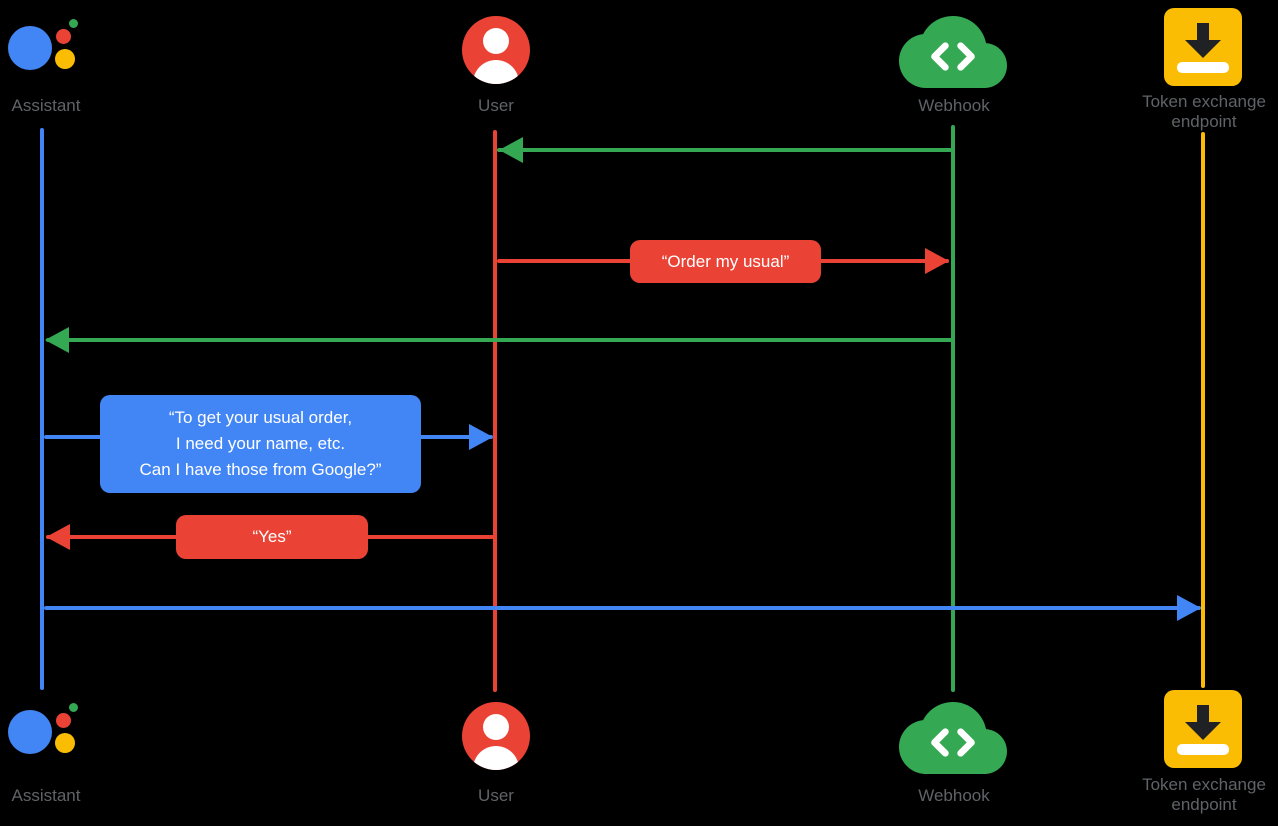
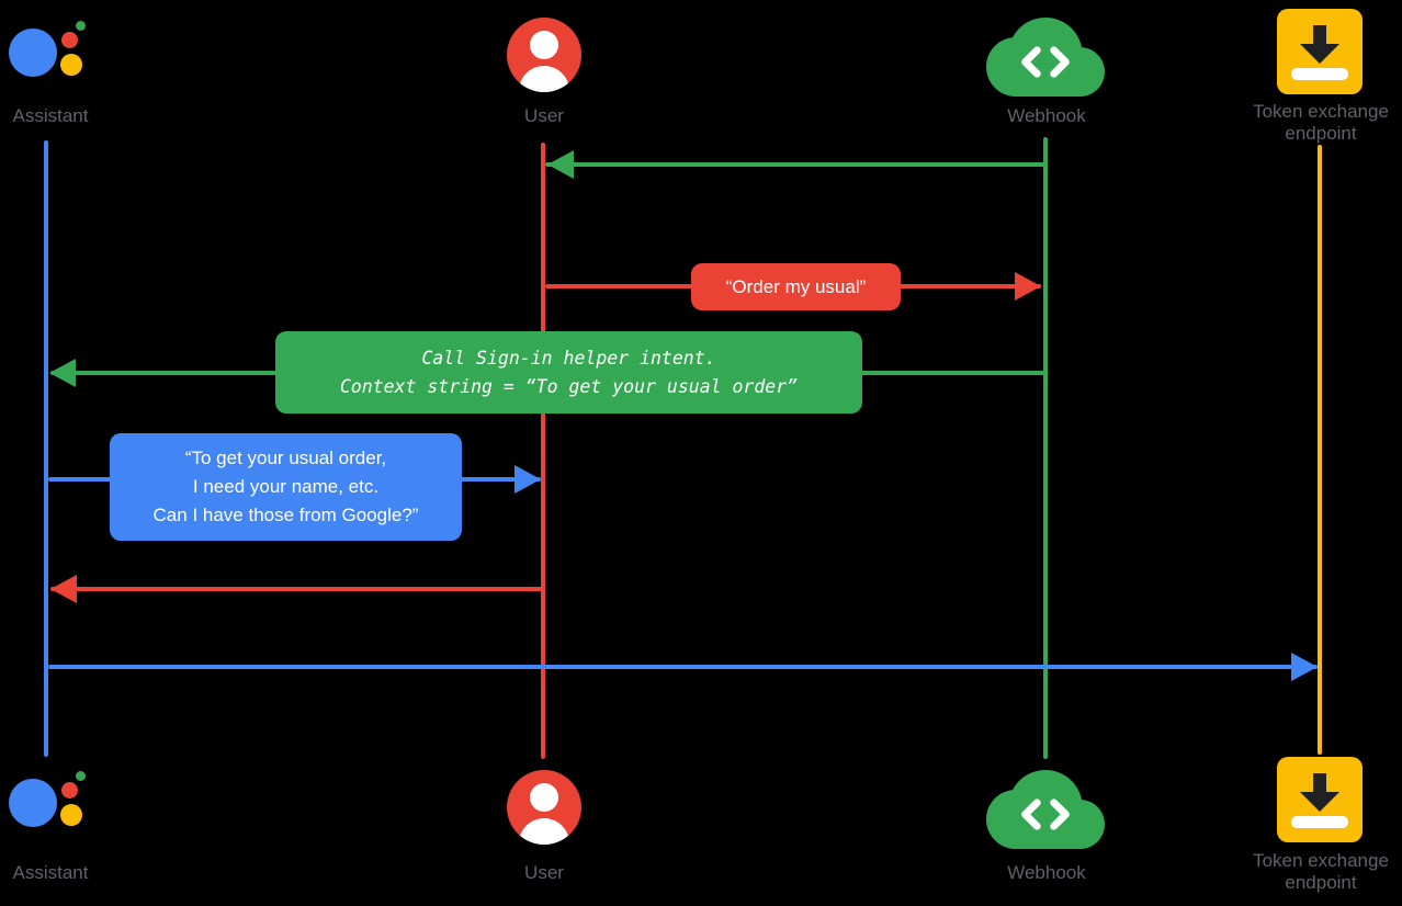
  “Order my usual”
+ Call Sign-in helper intent.
+ Context string = “To get your usual order”
  “To get your usual order,
  I need your name, etc.
  Can I have those from Google?”
- “Yes”
  Assistant
  User
  Webhook
  Token exchange
  endpoint
  Assistant
  User
  Webhook
  Token exchange
  endpoint
